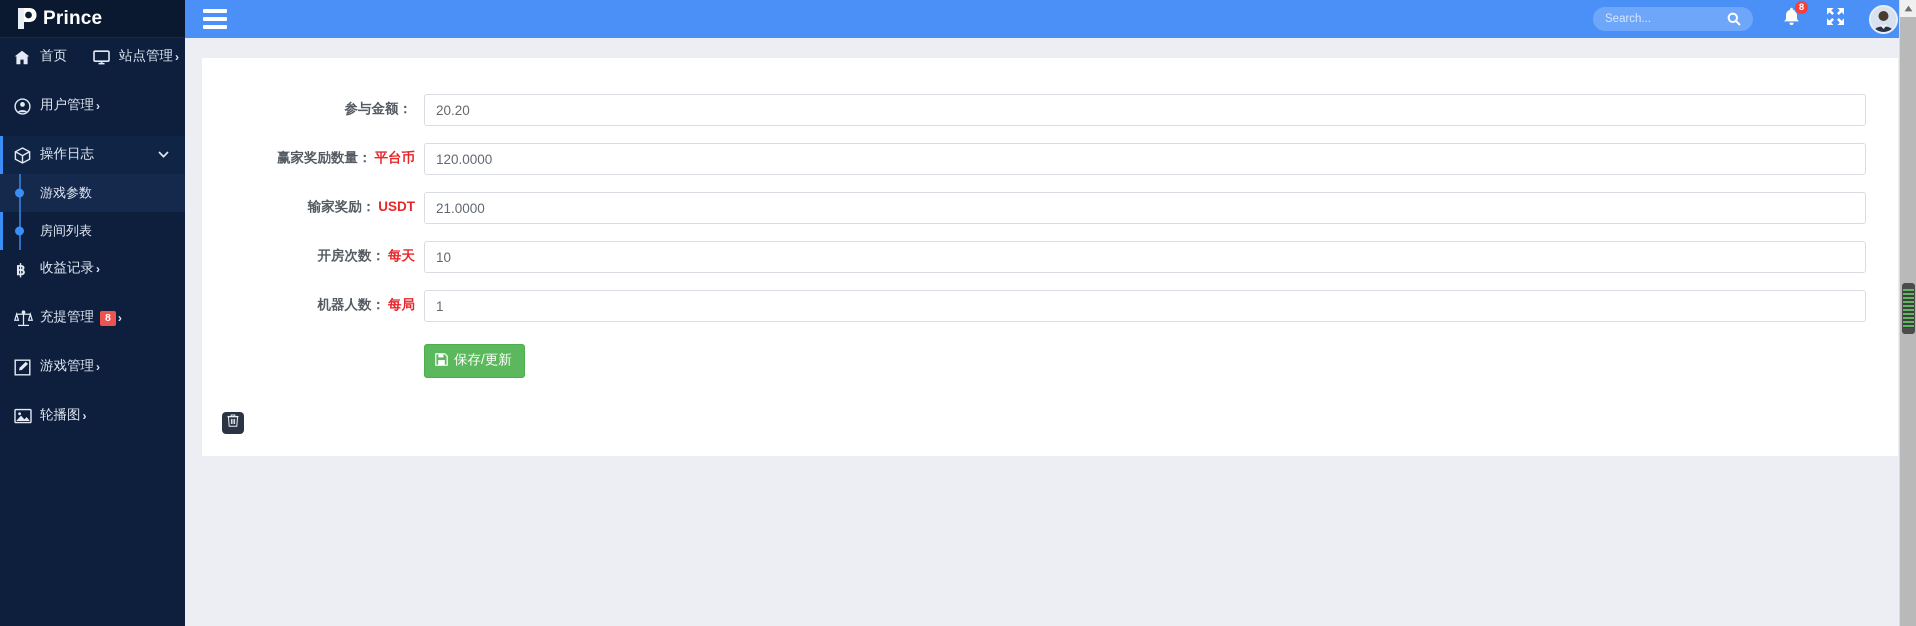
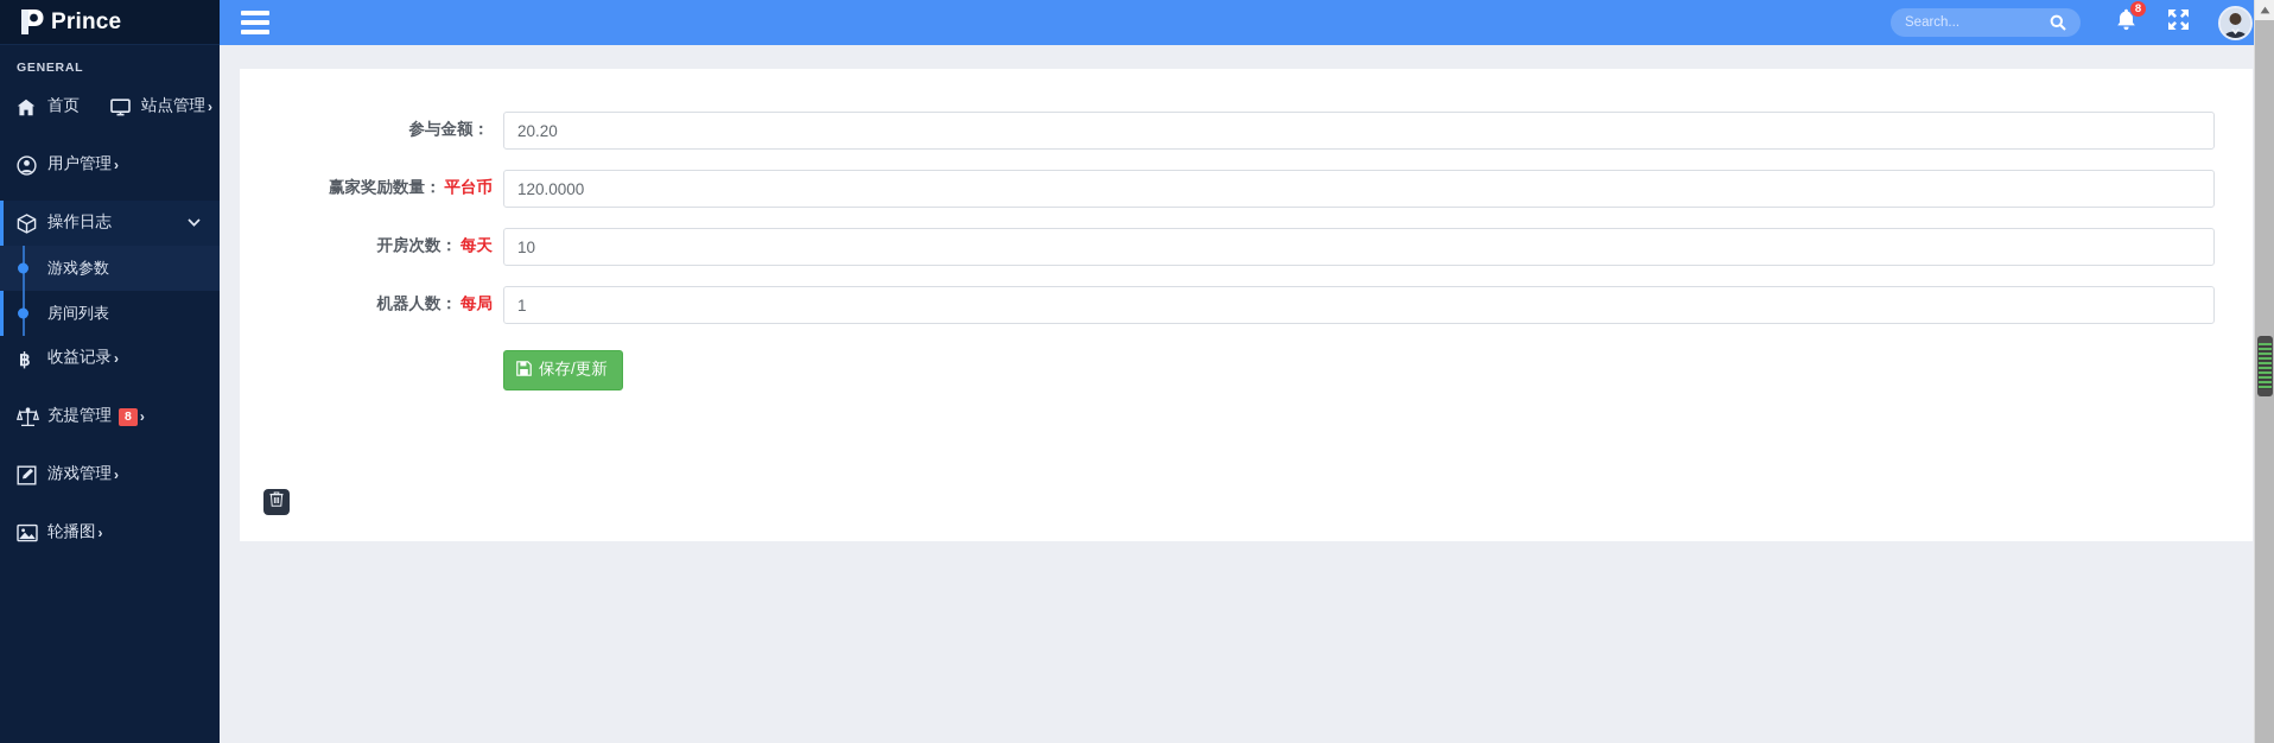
  Prince
+ GENERAL
  首页
  站点管理
  ›
  用户管理
  ›
  操作日志
  游戏参数
  房间列表
  ฿
  收益记录
  ›
  充提管理
  8
  ›
  游戏管理
  ›
  轮播图
  ›
  Search...
  8
  参与金额：
  20.20
  赢家奖励数量： 平台币
  120.0000
- 输家奖励： USDT
- 21.0000
  开房次数： 每天
  10
  机器人数： 每局
  1
  保存/更新
